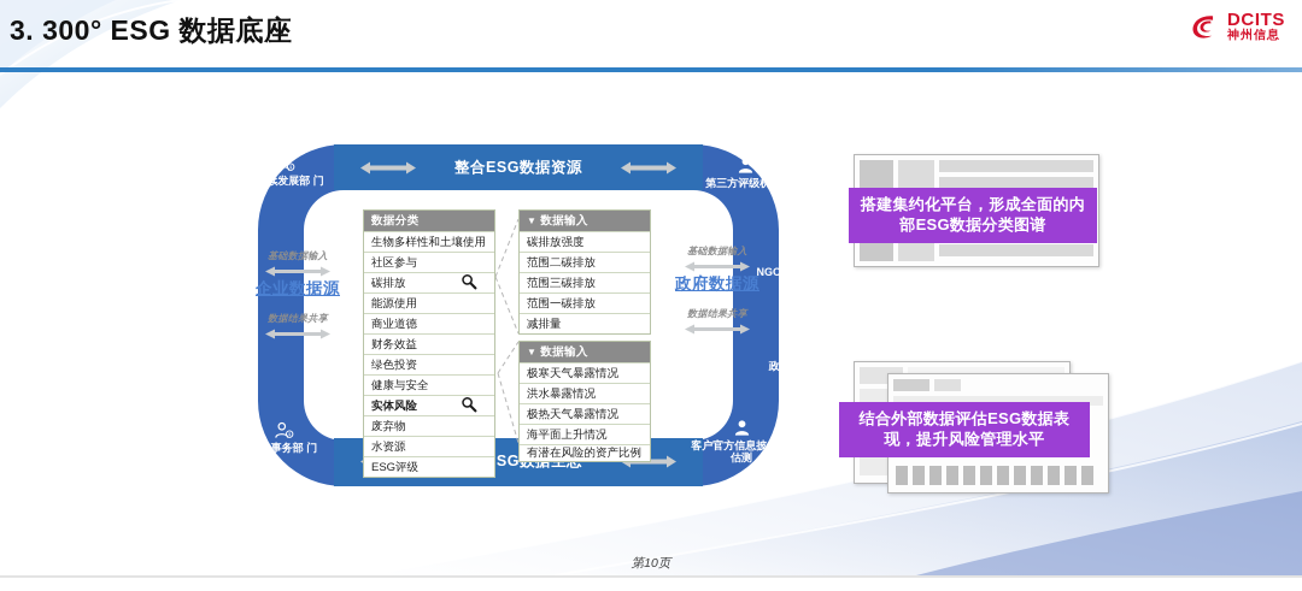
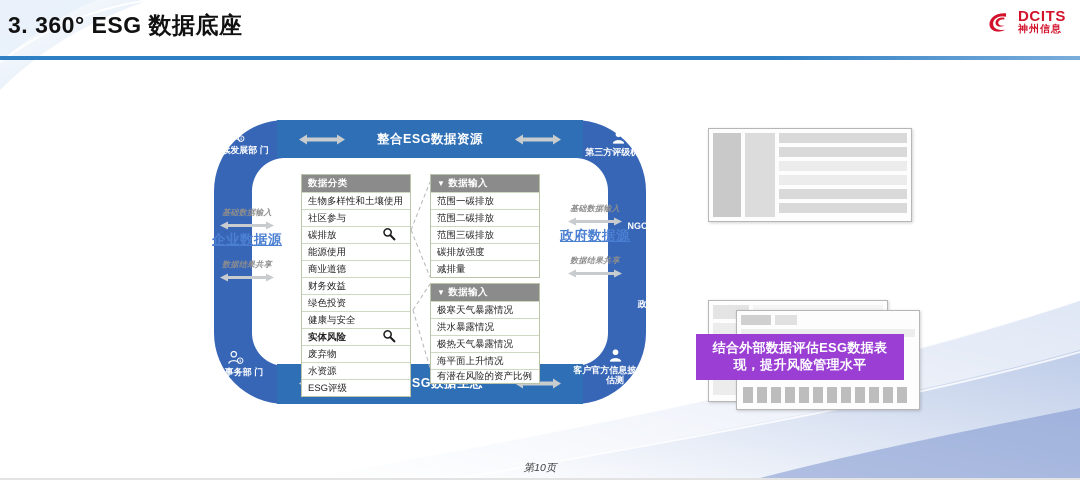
- 3. 300° ESG 数据底座
+ 3. 360° ESG 数据底座
  DCITS
  神州信息
  整合ESG数据资源
  可持续发展部 门
  风险部 门
  投资部 门
  公共事务部 门
  第三方评级机 构
  NGO监 测数据
  政府数 据
  客户官方信息披 露及估测
  基础数据输入
  企业数据源
  数据结果共享
  基础数据输入
  政府数据源
  数据结果共享
  数据分类
  生物多样性和土壤使用
  社区参与
  碳排放
  能源使用
  商业道德
  财务效益
  绿色投资
  健康与安全
  实体风险
  废弃物
  水资源
  ESG评级
  ▼ 数据输入
- 碳排放强度
+ 范围一碳排放
  范围二碳排放
  范围三碳排放
- 范围一碳排放
+ 碳排放强度
  减排量
  ▼ 数据输入
  极寒天气暴露情况
  洪水暴露情况
  极热天气暴露情况
  海平面上升情况
  有潜在风险的资产比例
- 搭建集约化平台，形成全面的内部ESG数据分类图谱
  结合外部数据评估ESG数据表现，提升风险管理水平
  第10页
